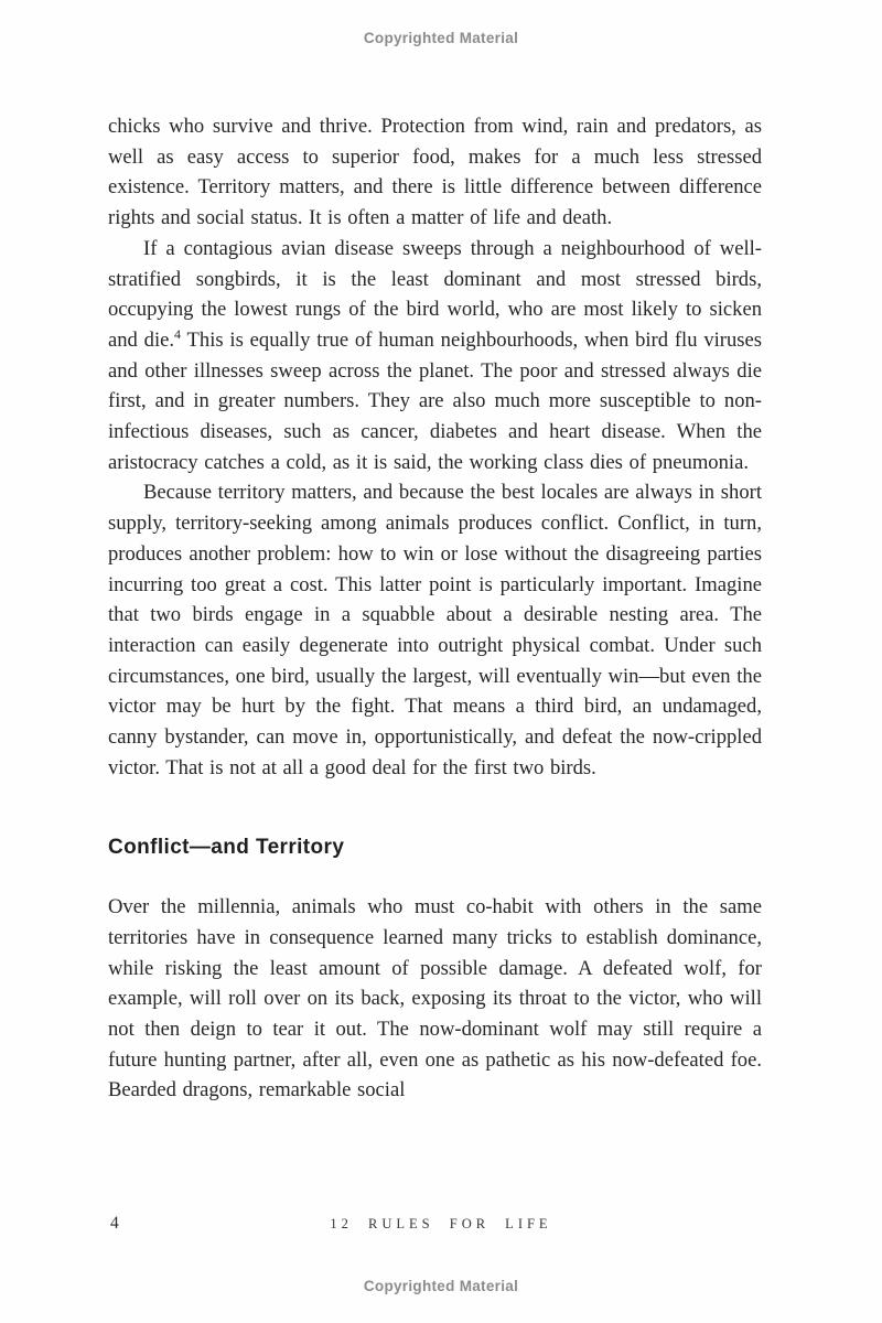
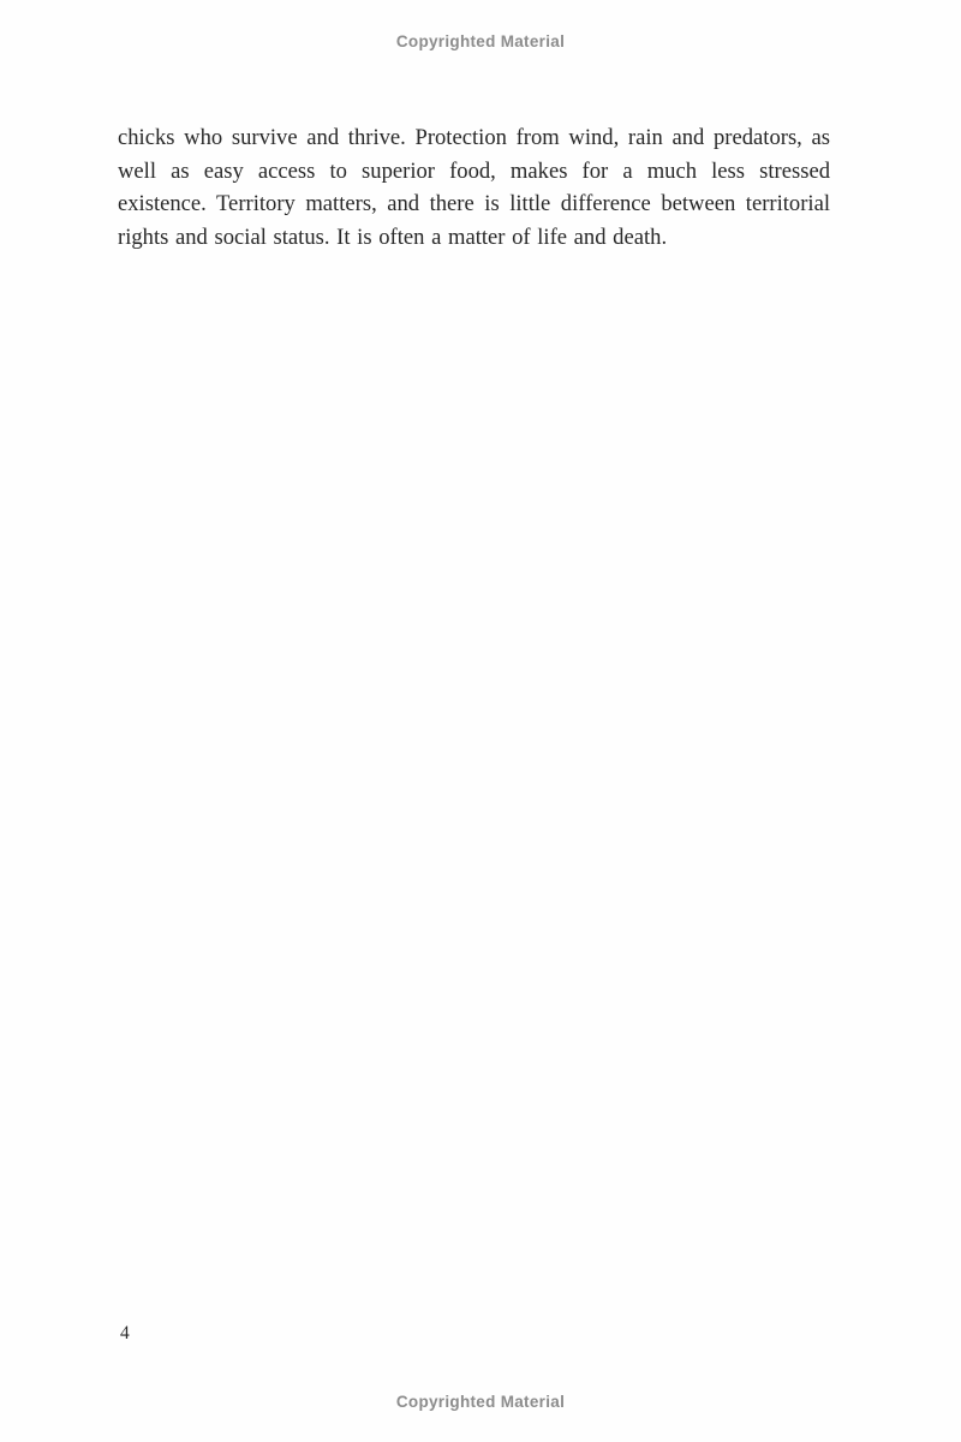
  Copyrighted Material
- chicks who survive and thrive. Protection from wind, rain and predators, as well as easy access to superior food, makes for a much less stressed existence. Territory matters, and there is little difference between difference rights and social status. It is often a matter of life and death.
+ chicks who survive and thrive. Protection from wind, rain and predators, as well as easy access to superior food, makes for a much less stressed existence. Territory matters, and there is little difference between territorial rights and social status. It is often a matter of life and death.
- If a contagious avian disease sweeps through a neighbourhood of well-stratified songbirds, it is the least dominant and most stressed birds, occupying the lowest rungs of the bird world, who are most likely to sicken and die.4 This is equally true of human neighbourhoods, when bird flu viruses and other illnesses sweep across the planet. The poor and stressed always die first, and in greater numbers. They are also much more susceptible to non-infectious diseases, such as cancer, diabetes and heart disease. When the aristocracy catches a cold, as it is said, the working class dies of pneumonia.
- Because territory matters, and because the best locales are always in short supply, territory-seeking among animals produces conflict. Conflict, in turn, produces another problem: how to win or lose without the disagreeing parties incurring too great a cost. This latter point is particularly important. Imagine that two birds engage in a squabble about a desirable nesting area. The interaction can easily degenerate into outright physical combat. Under such circumstances, one bird, usually the largest, will eventually win—but even the victor may be hurt by the fight. That means a third bird, an undamaged, canny bystander, can move in, opportunistically, and defeat the now-crippled victor. That is not at all a good deal for the first two birds.
- Conflict—and Territory
- Over the millennia, animals who must co-habit with others in the same territories have in consequence learned many tricks to establish dominance, while risking the least amount of possible damage. A defeated wolf, for example, will roll over on its back, exposing its throat to the victor, who will not then deign to tear it out. The now-dominant wolf may still require a future hunting partner, after all, even one as pathetic as his now-defeated foe. Bearded dragons, remarkable social
  4
- 12 RULES FOR LIFE
  Copyrighted Material
